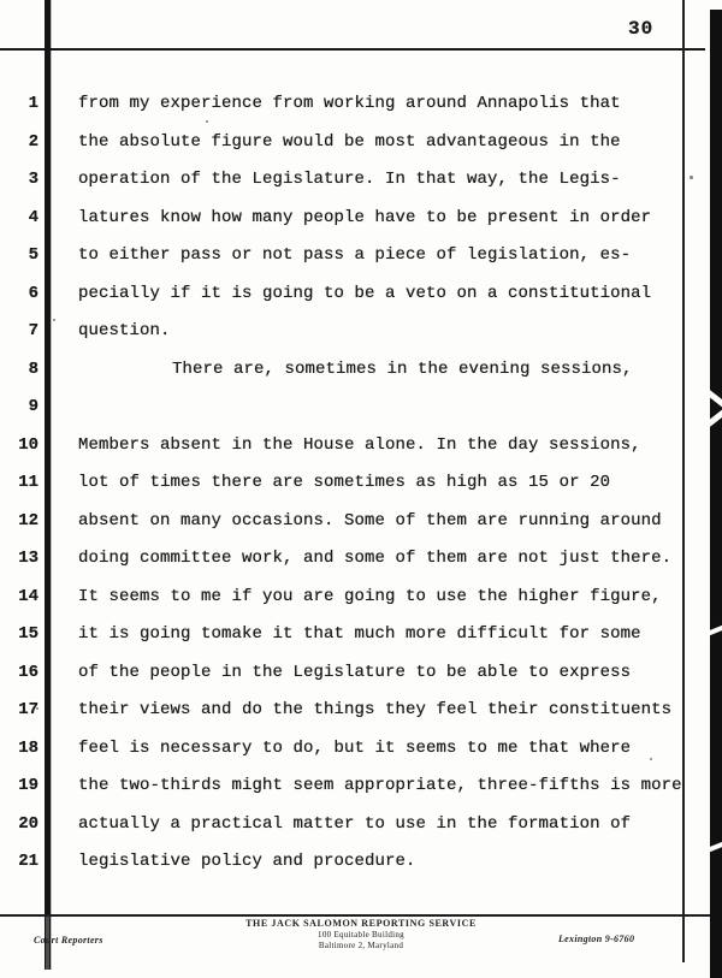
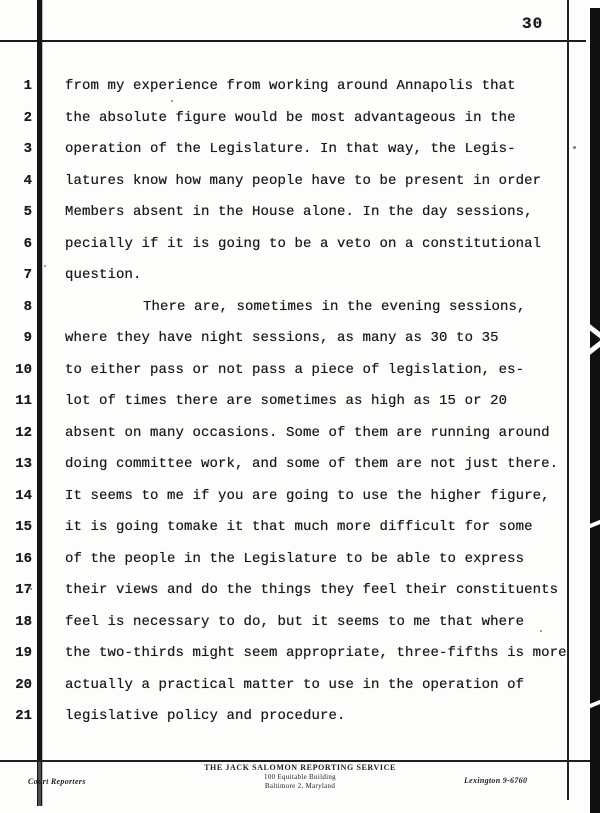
  30
  1
  from my experience from working around Annapolis that
  2
  the absolute figure would be most advantageous in the
  3
  operation of the Legislature. In that way, the Legis-
  4
  latures know how many people have to be present in order
  5
- to either pass or not pass a piece of legislation, es-
+ Members absent in the House alone. In the day sessions,
  6
  pecially if it is going to be a veto on a constitutional
  7
  question.
  8
  There are, sometimes in the evening sessions,
  9
+ where they have night sessions, as many as 30 to 35
  10
- Members absent in the House alone. In the day sessions,
+ to either pass or not pass a piece of legislation, es-
  11
  lot of times there are sometimes as high as 15 or 20
  12
  absent on many occasions. Some of them are running around
  13
  doing committee work, and some of them are not just there.
  14
  It seems to me if you are going to use the higher figure,
  15
  it is going tomake it that much more difficult for some
  16
  of the people in the Legislature to be able to express
  17
  their views and do the things they feel their constituents
  18
  feel is necessary to do, but it seems to me that where
  19
  the two-thirds might seem appropriate, three-fifths is more
  20
- actually a practical matter to use in the formation of
+ actually a practical matter to use in the operation of
  21
  legislative policy and procedure.
  Court Reporters
  THE JACK SALOMON REPORTING SERVICE
  100 Equitable Building
  Baltimore 2, Maryland
  Lexington 9-6760
